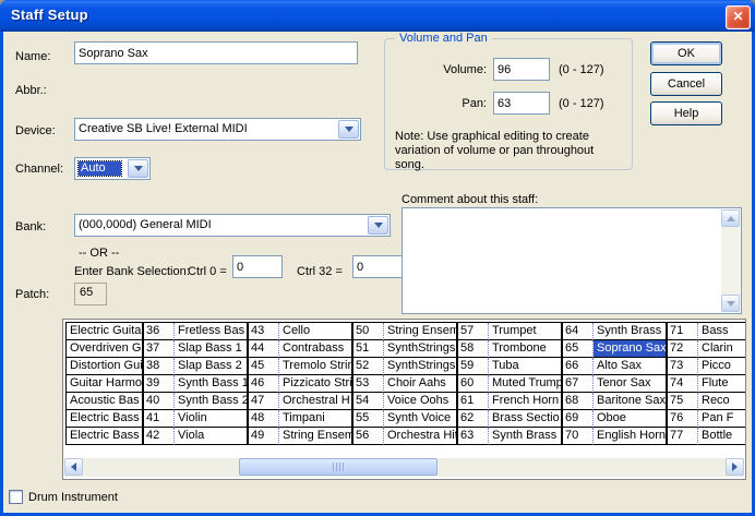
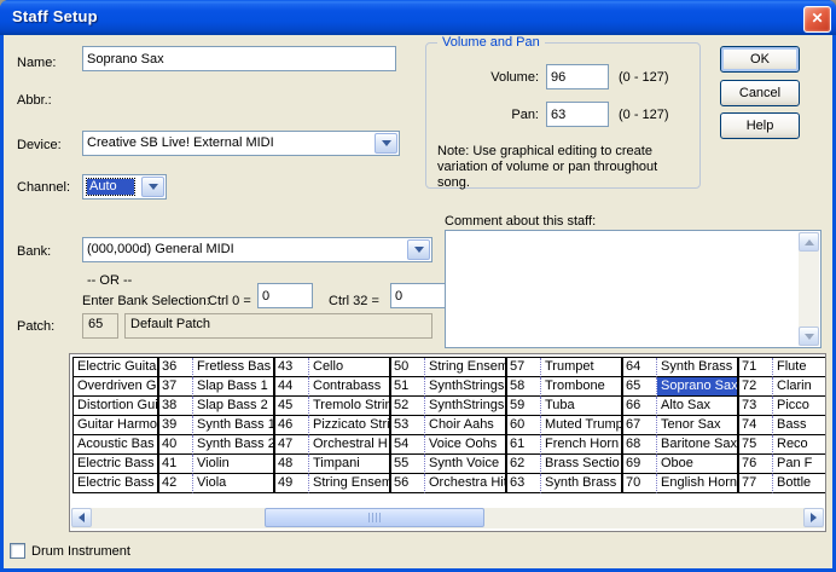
  Staff Setup
  ✕
  Name:
  Abbr.:
  Device:
  Channel:
  Bank:
  Patch:
  Soprano Sax
  Creative SB Live! External MIDI
  Auto
  (000,000d) General MIDI
  -- OR --
  Enter Bank Selection:
  Ctrl 0 =
  0
  Ctrl 32 =
  0
  65
+ Default Patch
  Volume and Pan
  Volume:
  96
  (0 - 127)
  Pan:
  63
  (0 - 127)
  Note: Use graphical editing to create
  variation of volume or pan throughout song.
  OK
  Cancel
  Help
  Comment about this staff:
  Electric Guita
  36
  Fretless Bas
  43
  Cello
  50
  String Ensem
  57
  Trumpet
  64
  Synth Brass
  71
- Bass
+ Flute
  Overdriven G
  37
  Slap Bass 1
  44
  Contrabass
  51
  SynthStrings
  58
  Trombone
  65
  Soprano Sax
  72
  Clarin
  Distortion Gui
  38
  Slap Bass 2
  45
  Tremolo Strin
  52
  SynthStrings
  59
  Tuba
  66
  Alto Sax
  73
  Picco
  Guitar Harmo
  39
  Synth Bass 1
  46
  Pizzicato Stri
  53
  Choir Aahs
  60
  Muted Trump
  67
  Tenor Sax
  74
- Flute
+ Bass
  Acoustic Bas
  40
  Synth Bass 2
  47
  Orchestral H
  54
  Voice Oohs
  61
  French Horn
  68
  Baritone Sax
  75
  Reco
  Electric Bass
  41
  Violin
  48
  Timpani
  55
  Synth Voice
  62
  Brass Sectio
  69
  Oboe
  76
  Pan F
  Electric Bass
  42
  Viola
  49
  String Ensem
  56
  Orchestra Hit
  63
  Synth Brass
  70
  English Horn
  77
  Bottle
  Drum Instrument
